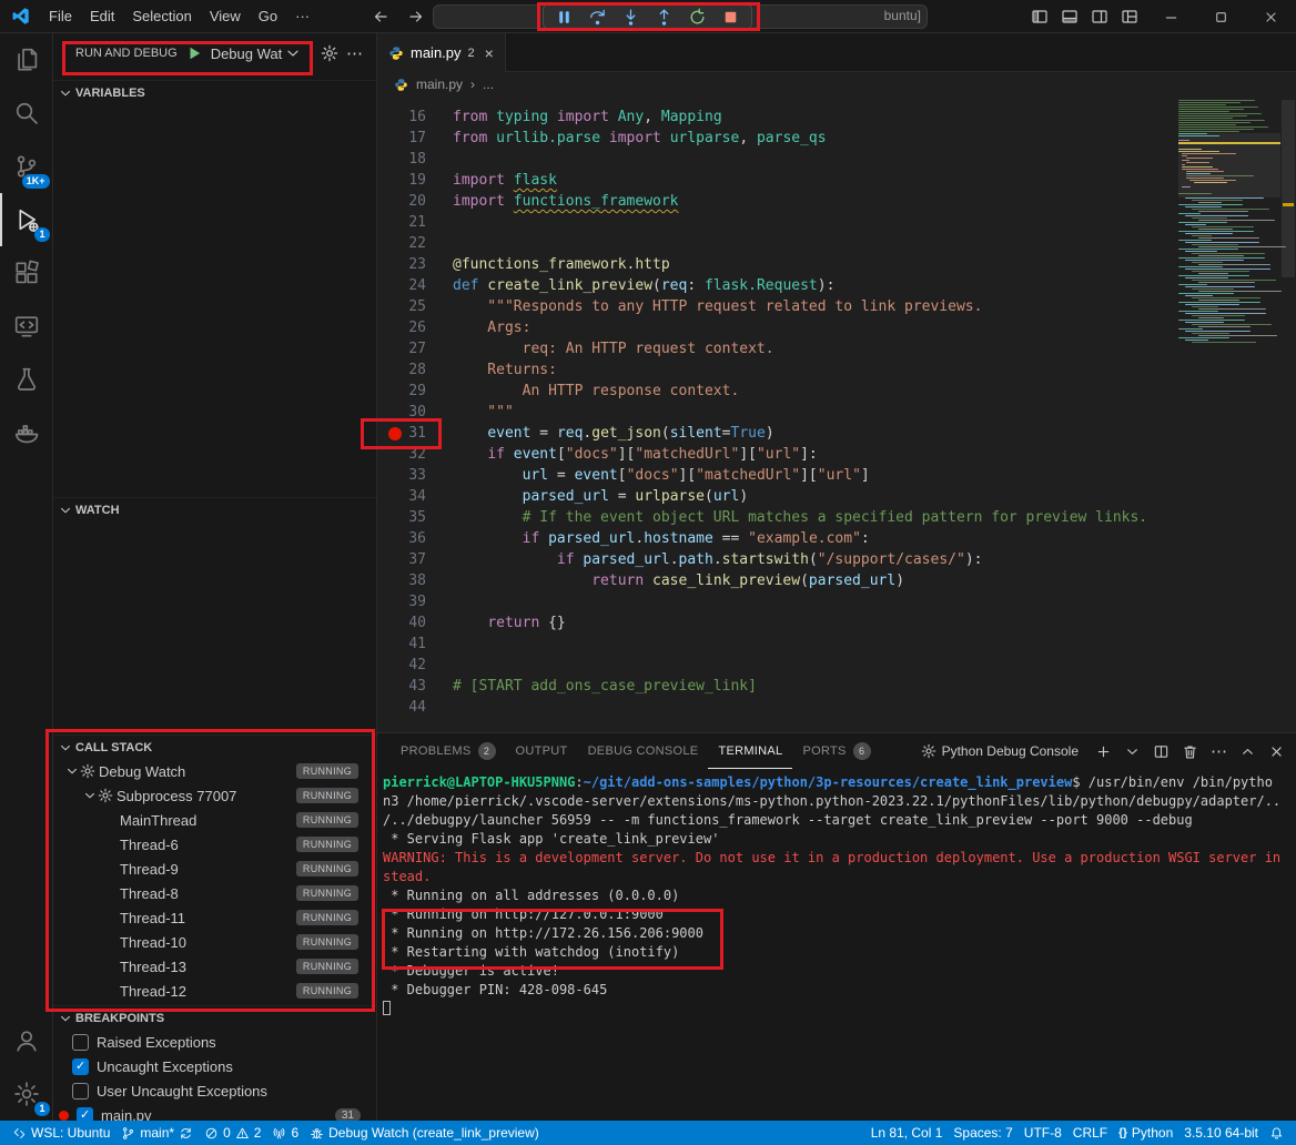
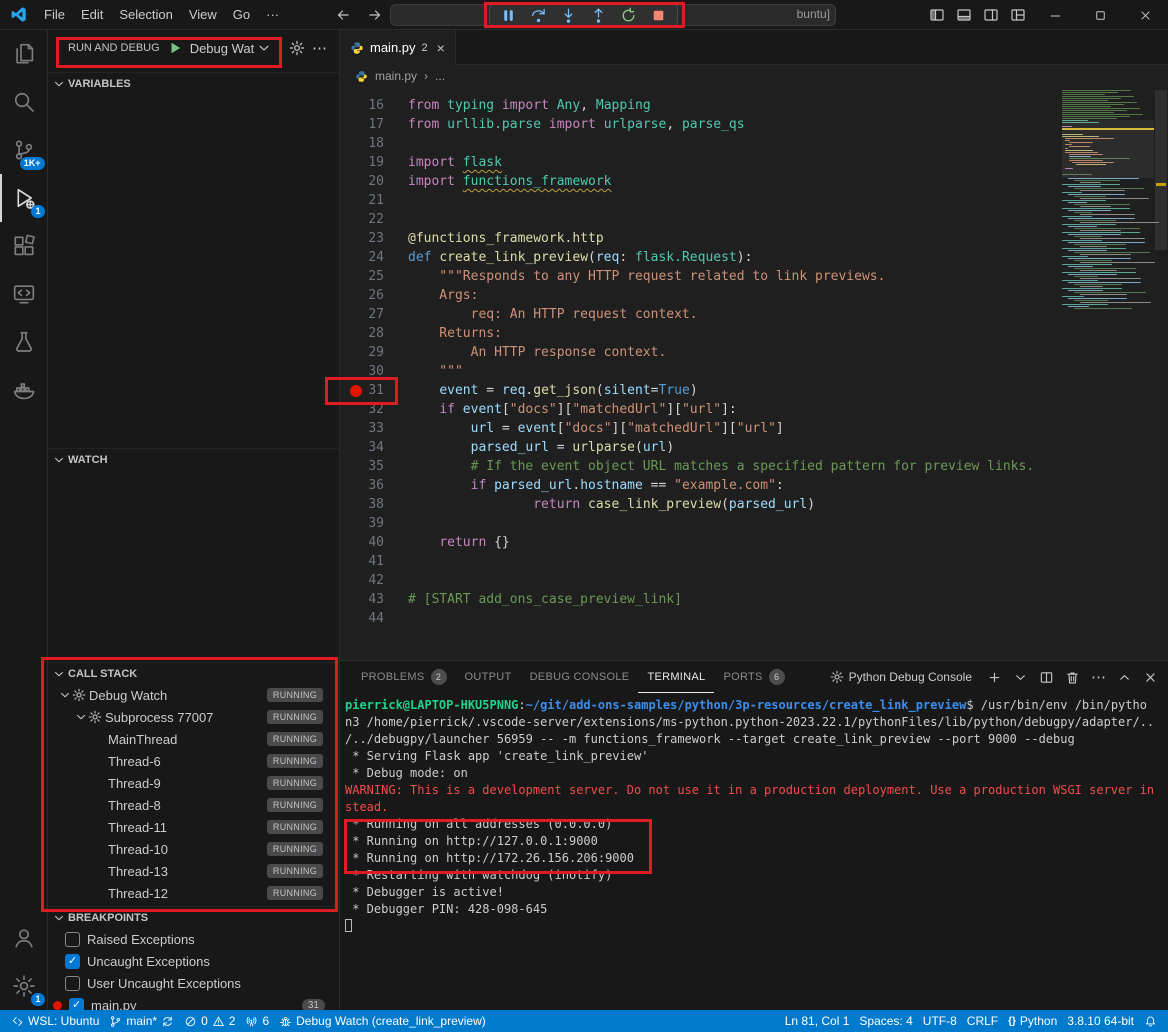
  File
  Edit
  Selection
  View
  Go
  ···
  buntu]
  1K+
  1
  1
  RUN AND DEBUG
  Debug Wat
  ⋯
  VARIABLES
  WATCH
  CALL STACK
  Debug Watch
  RUNNING
  Subprocess 77007
  RUNNING
  MainThread
  RUNNING
  Thread-6
  RUNNING
  Thread-9
  RUNNING
  Thread-8
  RUNNING
  Thread-11
  RUNNING
  Thread-10
  RUNNING
  Thread-13
  RUNNING
  Thread-12
  RUNNING
  BREAKPOINTS
  Raised Exceptions
  Uncaught Exceptions
  User Uncaught Exceptions
  main.py
  31
  main.py
  2
  ×
  main.py
  ›
  ...
  16
  from typing import Any, Mapping
  17
  from urllib.parse import urlparse, parse_qs
  18
  19
  import flask
  20
  import functions_framework
  21
  22
  23
  @functions_framework.http
  24
  def create_link_preview(req: flask.Request):
  25
  """Responds to any HTTP request related to link previews.
  26
  Args:
  27
  req: An HTTP request context.
  28
  Returns:
  29
  An HTTP response context.
  30
  """
  31
  event = req.get_json(silent=True)
  32
  if event["docs"]["matchedUrl"]["url"]:
  33
  url = event["docs"]["matchedUrl"]["url"]
  34
  parsed_url = urlparse(url)
  35
  # If the event object URL matches a specified pattern for preview links.
  36
  if parsed_url.hostname == "example.com":
- 37
- if parsed_url.path.startswith("/support/cases/"):
  38
  return case_link_preview(parsed_url)
  39
  40
  return {}
  41
  42
  43
  # [START add_ons_case_preview_link]
  44
  PROBLEMS
  2
  OUTPUT
  DEBUG CONSOLE
  TERMINAL
  PORTS
  6
  Python Debug Console
  ⋯
  pierrick@LAPTOP-HKU5PNNG:~/git/add-ons-samples/python/3p-resources/create_link_preview$ /usr/bin/env /bin/pytho
  n3 /home/pierrick/.vscode-server/extensions/ms-python.python-2023.22.1/pythonFiles/lib/python/debugpy/adapter/..
  /../debugpy/launcher 56959 -- -m functions_framework --target create_link_preview --port 9000 --debug
  * Serving Flask app 'create_link_preview'
+ * Debug mode: on
  WARNING: This is a development server. Do not use it in a production deployment. Use a production WSGI server in
  stead.
  * Running on all addresses (0.0.0.0)
  * Running on http://127.0.0.1:9000
  * Running on http://172.26.156.206:9000
  * Restarting with watchdog (inotify)
  * Debugger is active!
  * Debugger PIN: 428-098-645
  WSL: Ubuntu
  main*
  0
  2
  6
  Debug Watch (create_link_preview)
  Ln 81, Col 1
- Spaces: 7
+ Spaces: 4
  UTF-8
  CRLF
  {}
  Python
- 3.5.10 64-bit
+ 3.8.10 64-bit
